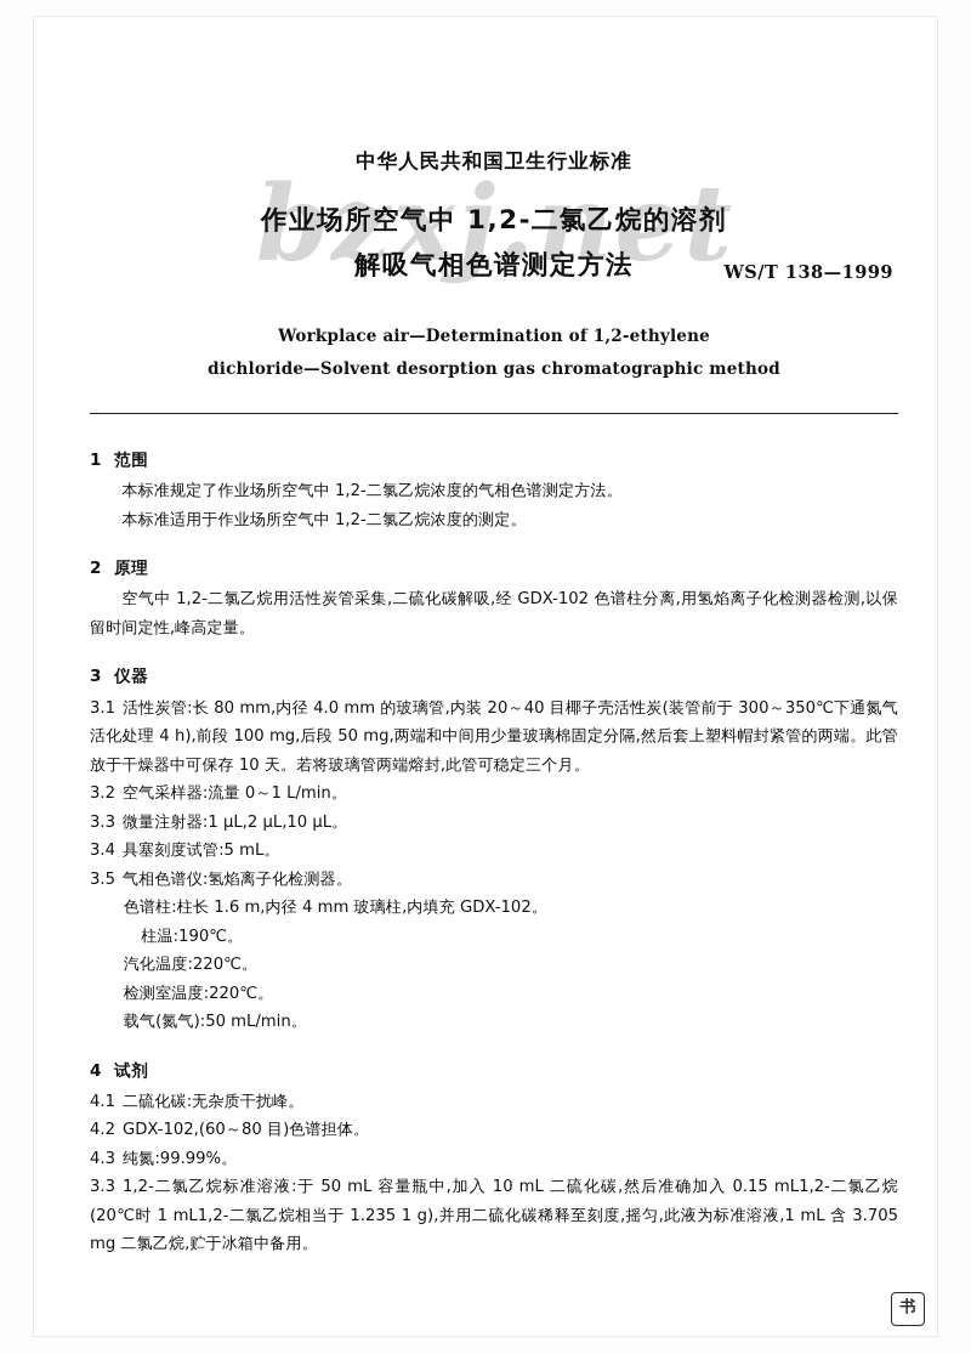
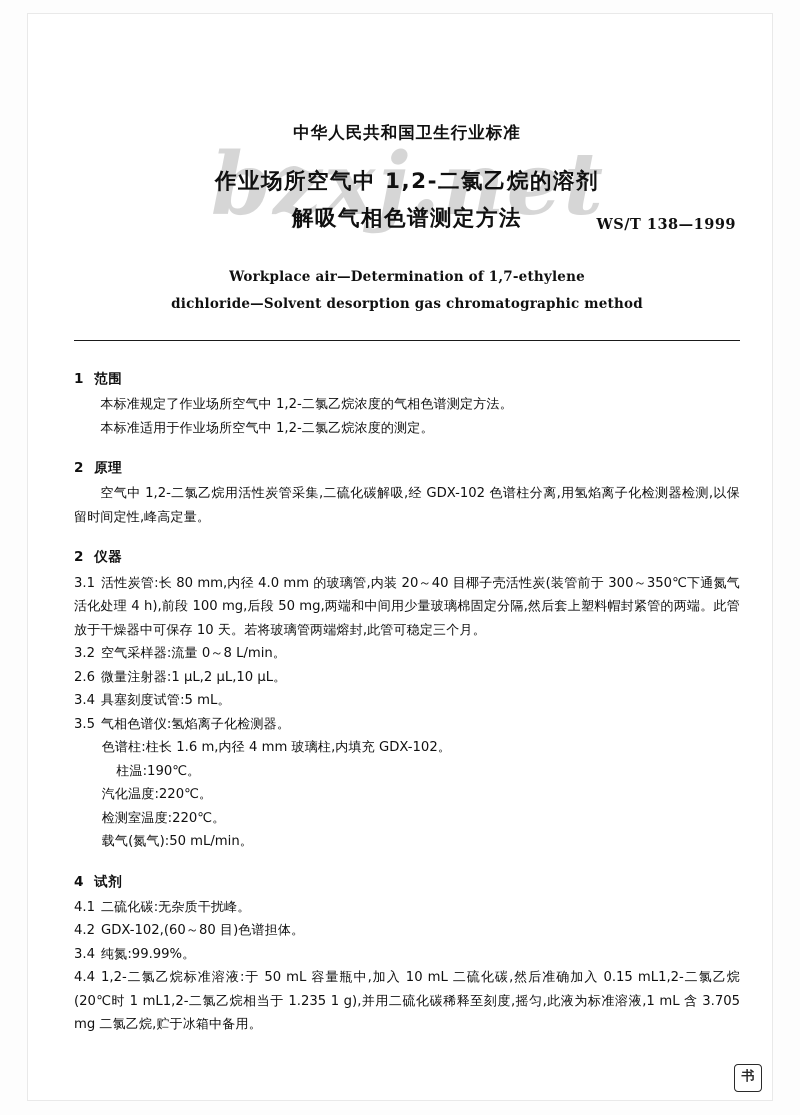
  bzxj.net
  中华人民共和国卫生行业标准
  作业场所空气中 1,2-二氯乙烷的溶剂
  解吸气相色谱测定方法
  WS/T 138—1999
- Workplace air—Determination of 1,2-ethylene
+ Workplace air—Determination of 1,7-ethylene
  dichloride—Solvent desorption gas chromatographic method
  1 范围
  本标准规定了作业场所空气中 1,2-二氯乙烷浓度的气相色谱测定方法。
  本标准适用于作业场所空气中 1,2-二氯乙烷浓度的测定。
  2 原理
  空气中 1,2-二氯乙烷用活性炭管采集,二硫化碳解吸,经 GDX-102 色谱柱分离,用氢焰离子化检测器检测,以保留时间定性,峰高定量。
- 3 仪器
+ 2 仪器
  3.1 活性炭管:长 80 mm,内径 4.0 mm 的玻璃管,内装 20～40 目椰子壳活性炭(装管前于 300～350℃下通氮气活化处理 4 h),前段 100 mg,后段 50 mg,两端和中间用少量玻璃棉固定分隔,然后套上塑料帽封紧管的两端。此管放于干燥器中可保存 10 天。若将玻璃管两端熔封,此管可稳定三个月。
- 3.2 空气采样器:流量 0～1 L/min。
+ 3.2 空气采样器:流量 0～8 L/min。
- 3.3 微量注射器:1 μL,2 μL,10 μL。
+ 2.6 微量注射器:1 μL,2 μL,10 μL。
  3.4 具塞刻度试管:5 mL。
  3.5 气相色谱仪:氢焰离子化检测器。
  色谱柱:柱长 1.6 m,内径 4 mm 玻璃柱,内填充 GDX-102。
  柱温:190℃。
  汽化温度:220℃。
  检测室温度:220℃。
  载气(氮气):50 mL/min。
  4 试剂
  4.1 二硫化碳:无杂质干扰峰。
  4.2 GDX-102,(60～80 目)色谱担体。
- 4.3 纯氮:99.99%。
+ 3.4 纯氮:99.99%。
- 3.3 1,2-二氯乙烷标准溶液:于 50 mL 容量瓶中,加入 10 mL 二硫化碳,然后准确加入 0.15 mL1,2-二氯乙烷(20℃时 1 mL1,2-二氯乙烷相当于 1.235 1 g),并用二硫化碳稀释至刻度,摇匀,此液为标准溶液,1 mL 含 3.705 mg 二氯乙烷,贮于冰箱中备用。
+ 4.4 1,2-二氯乙烷标准溶液:于 50 mL 容量瓶中,加入 10 mL 二硫化碳,然后准确加入 0.15 mL1,2-二氯乙烷(20℃时 1 mL1,2-二氯乙烷相当于 1.235 1 g),并用二硫化碳稀释至刻度,摇匀,此液为标准溶液,1 mL 含 3.705 mg 二氯乙烷,贮于冰箱中备用。
  书
